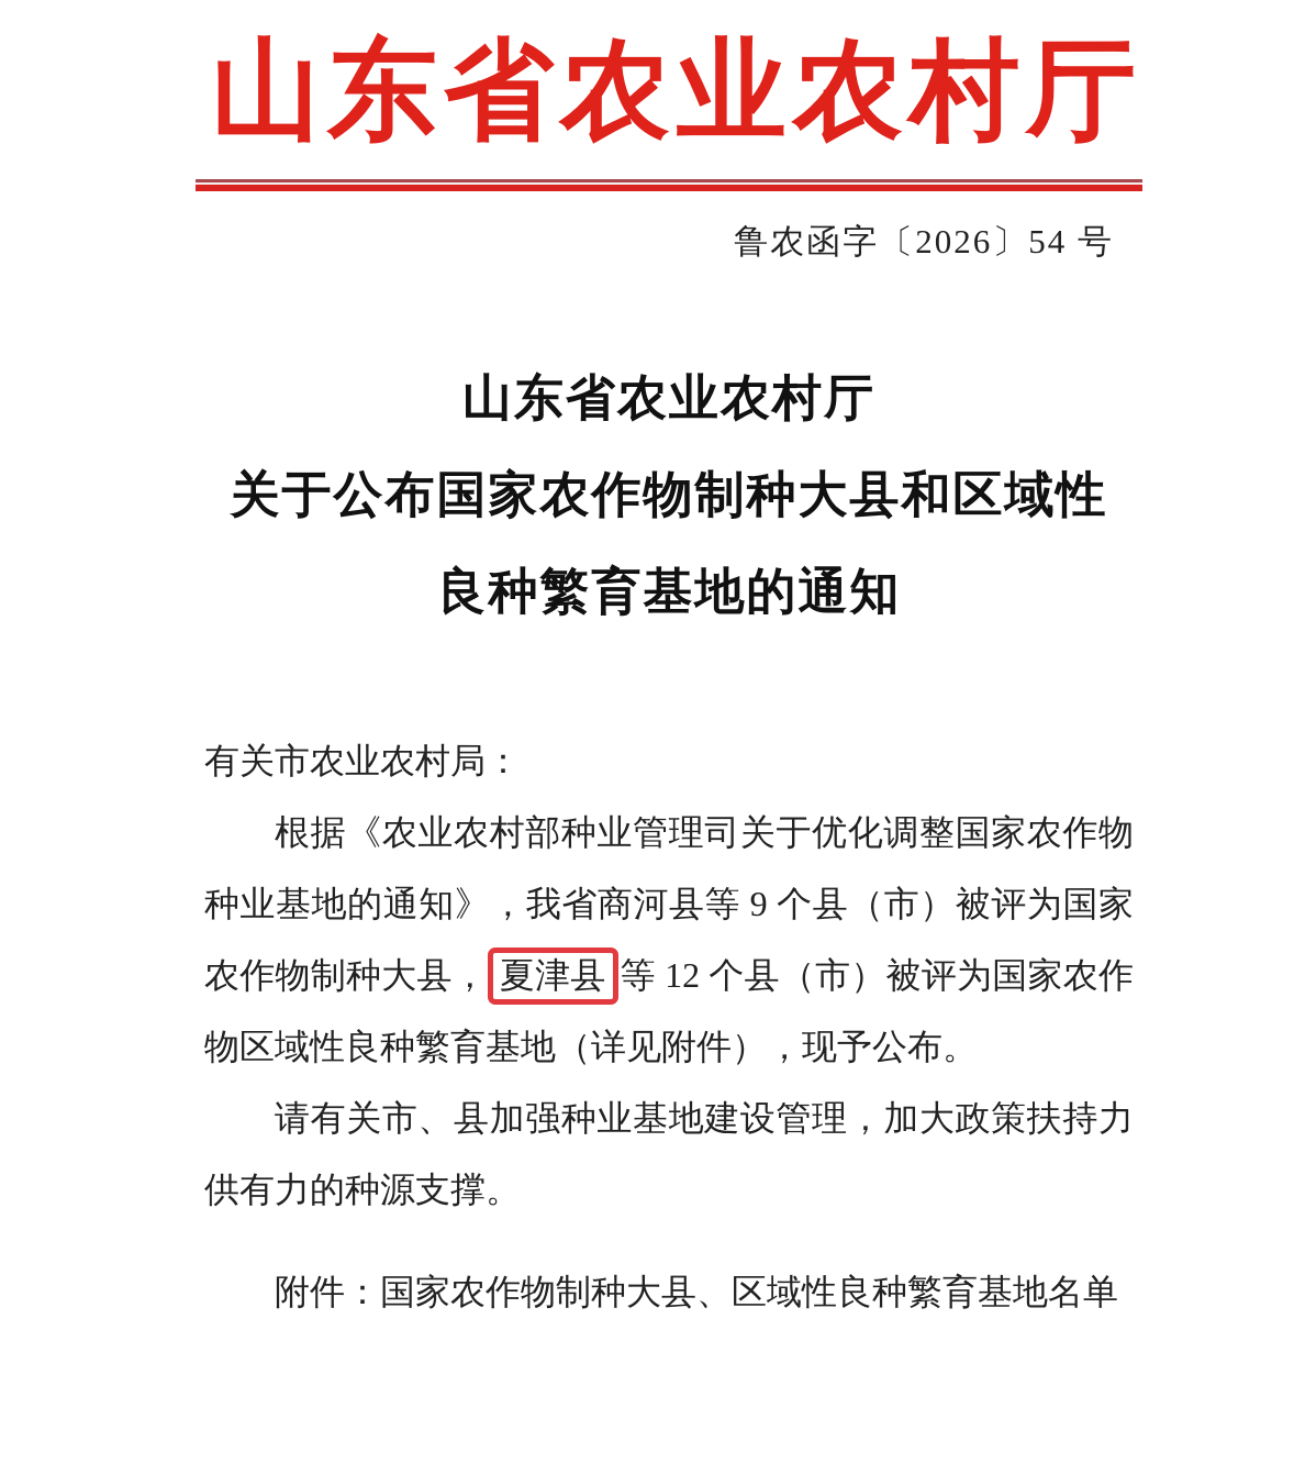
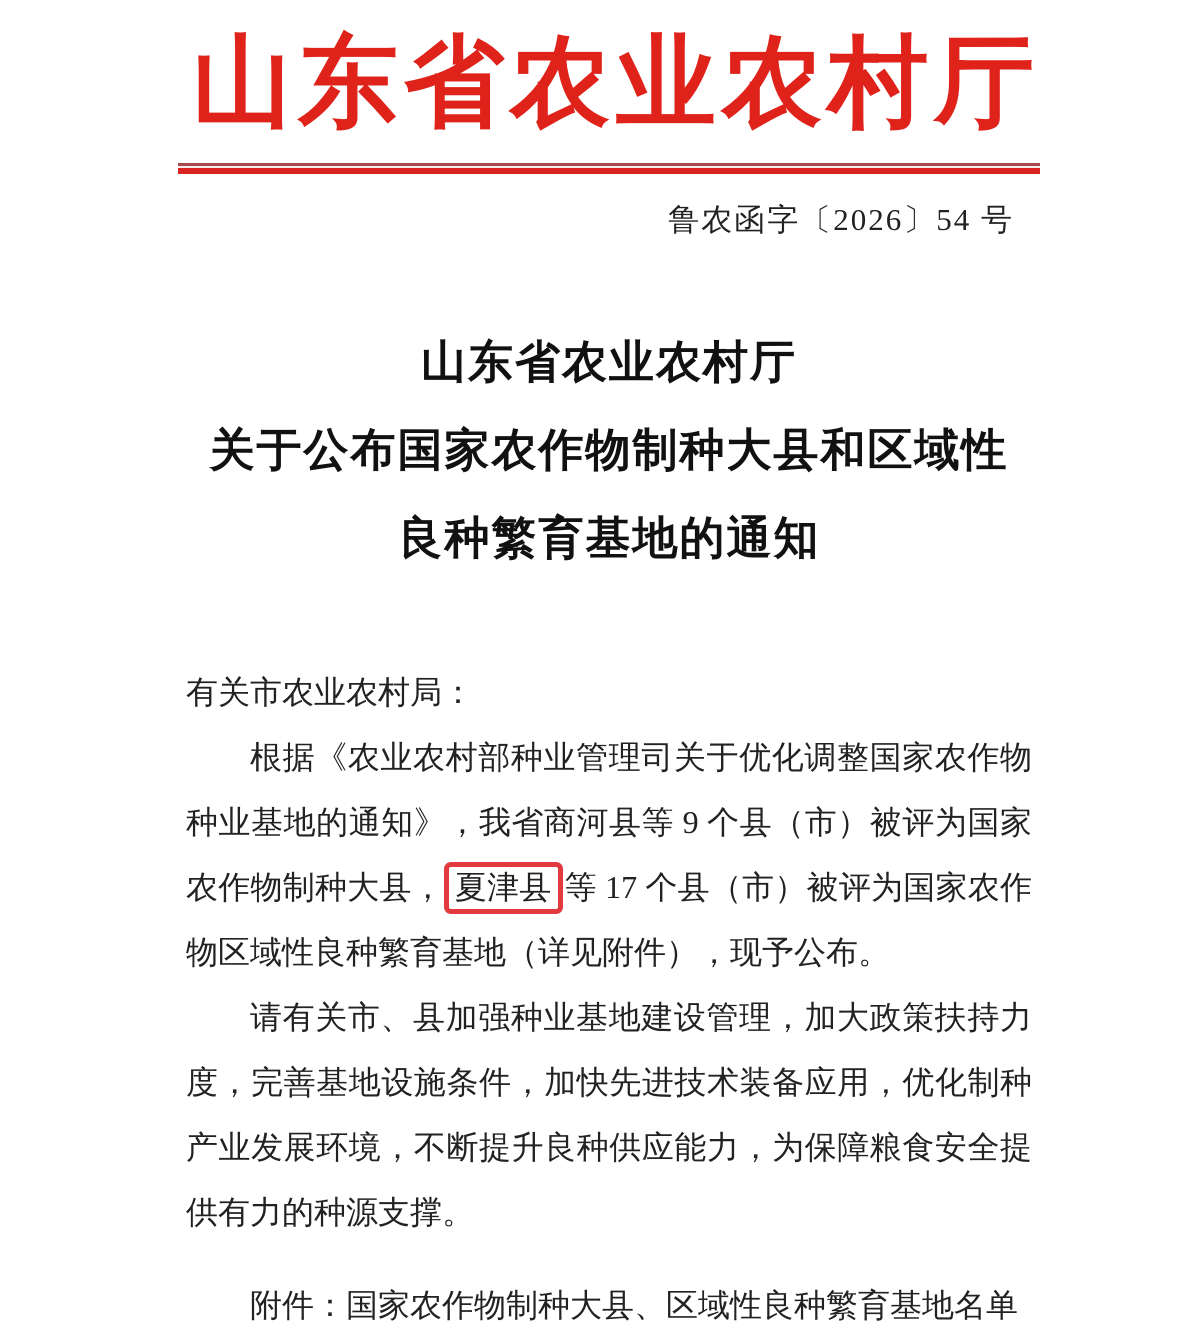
  山东省农业农村厅
  鲁农函字〔2026〕54 号
  山东省农业农村厅
  关于公布国家农作物制种大县和区域性
  良种繁育基地的通知
  有关市农业农村局：
  根据《农业农村部种业管理司关于优化调整国家农作物
  种业基地的通知》，我省商河县等 9 个县（市）被评为国家
- 农作物制种大县， 夏津县 等 12 个县（市）被评为国家农作
+ 农作物制种大县， 夏津县 等 17 个县（市）被评为国家农作
  物区域性良种繁育基地（详见附件），现予公布。
  请有关市、县加强种业基地建设管理，加大政策扶持力
+ 度，完善基地设施条件，加快先进技术装备应用，优化制种
+ 产业发展环境，不断提升良种供应能力，为保障粮食安全提
  供有力的种源支撑。
  附件：国家农作物制种大县、区域性良种繁育基地名单
